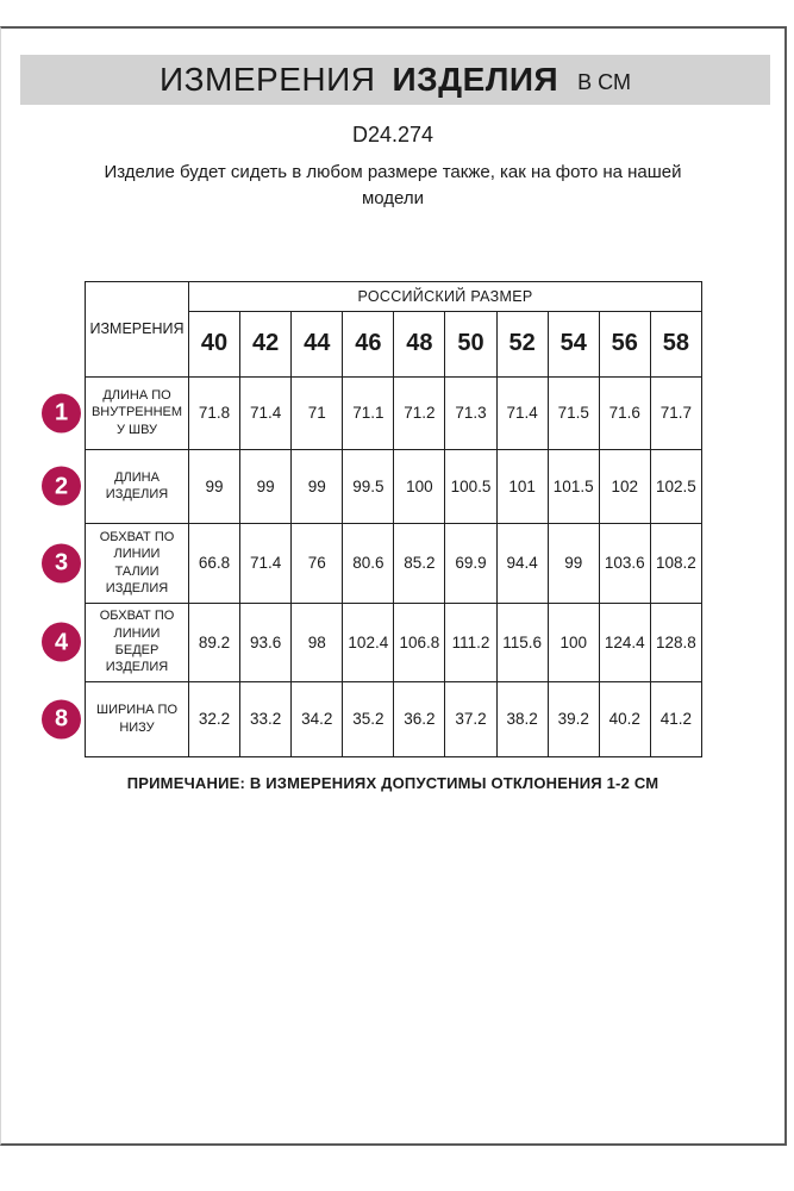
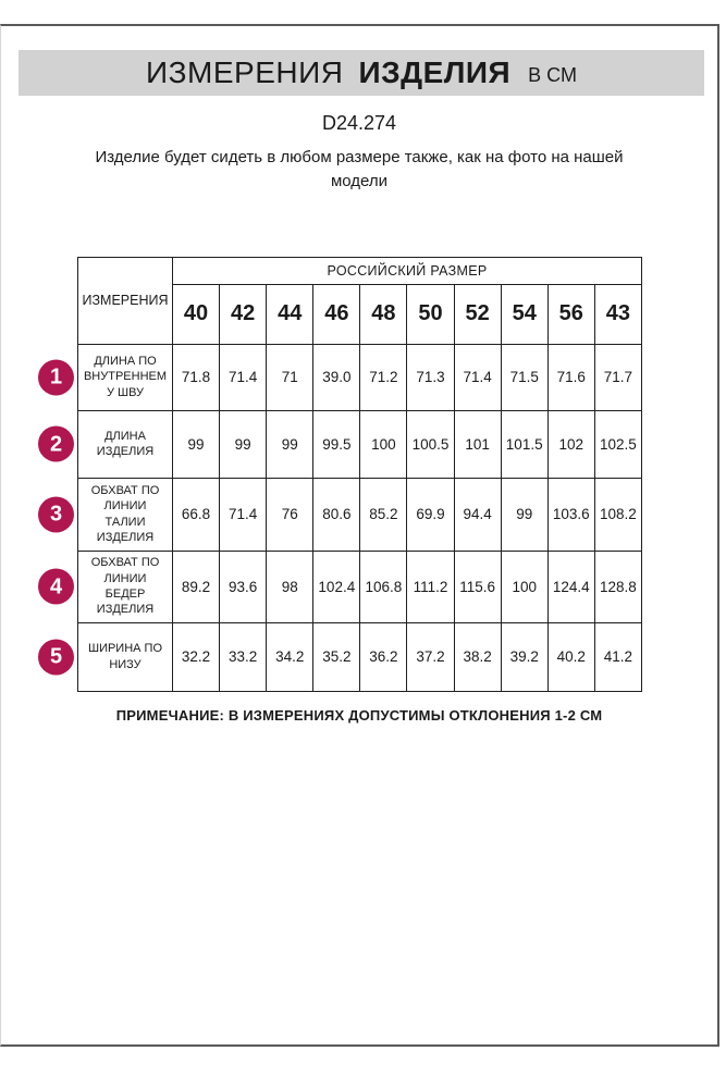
  ИЗМЕРЕНИЯ
  ИЗДЕЛИЯ
  В СМ
  D24.274
  Изделие будет сидеть в любом размере также, как на фото на нашей модели
  ИЗМЕРЕНИЯ	РОССИЙСКИЙ РАЗМЕР
- 40	42	44	46	48	50	52	54	56	58
+ 40	42	44	46	48	50	52	54	56	43
- 1ДЛИНА ПО ВНУТРЕННЕМУ ШВУ	71.8	71.4	71	71.1	71.2	71.3	71.4	71.5	71.6	71.7
+ 1ДЛИНА ПО ВНУТРЕННЕМУ ШВУ	71.8	71.4	71	39.0	71.2	71.3	71.4	71.5	71.6	71.7
  2 ДЛИНА ИЗДЕЛИЯ	99	99	99	99.5	100	100.5	101	101.5	102	102.5
  3ОБХВАТ ПО ЛИНИИ ТАЛИИ ИЗДЕЛИЯ	66.8	71.4	76	80.6	85.2	69.9	94.4	99	103.6	108.2
  4ОБХВАТ ПО ЛИНИИ БЕДЕР ИЗДЕЛИЯ	89.2	93.6	98	102.4	106.8	111.2	115.6	100	124.4	128.8
- 8 ШИРИНА ПО НИЗУ	32.2	33.2	34.2	35.2	36.2	37.2	38.2	39.2	40.2	41.2
+ 5 ШИРИНА ПО НИЗУ	32.2	33.2	34.2	35.2	36.2	37.2	38.2	39.2	40.2	41.2
  ПРИМЕЧАНИЕ: В ИЗМЕРЕНИЯХ ДОПУСТИМЫ ОТКЛОНЕНИЯ 1-2 СМ
